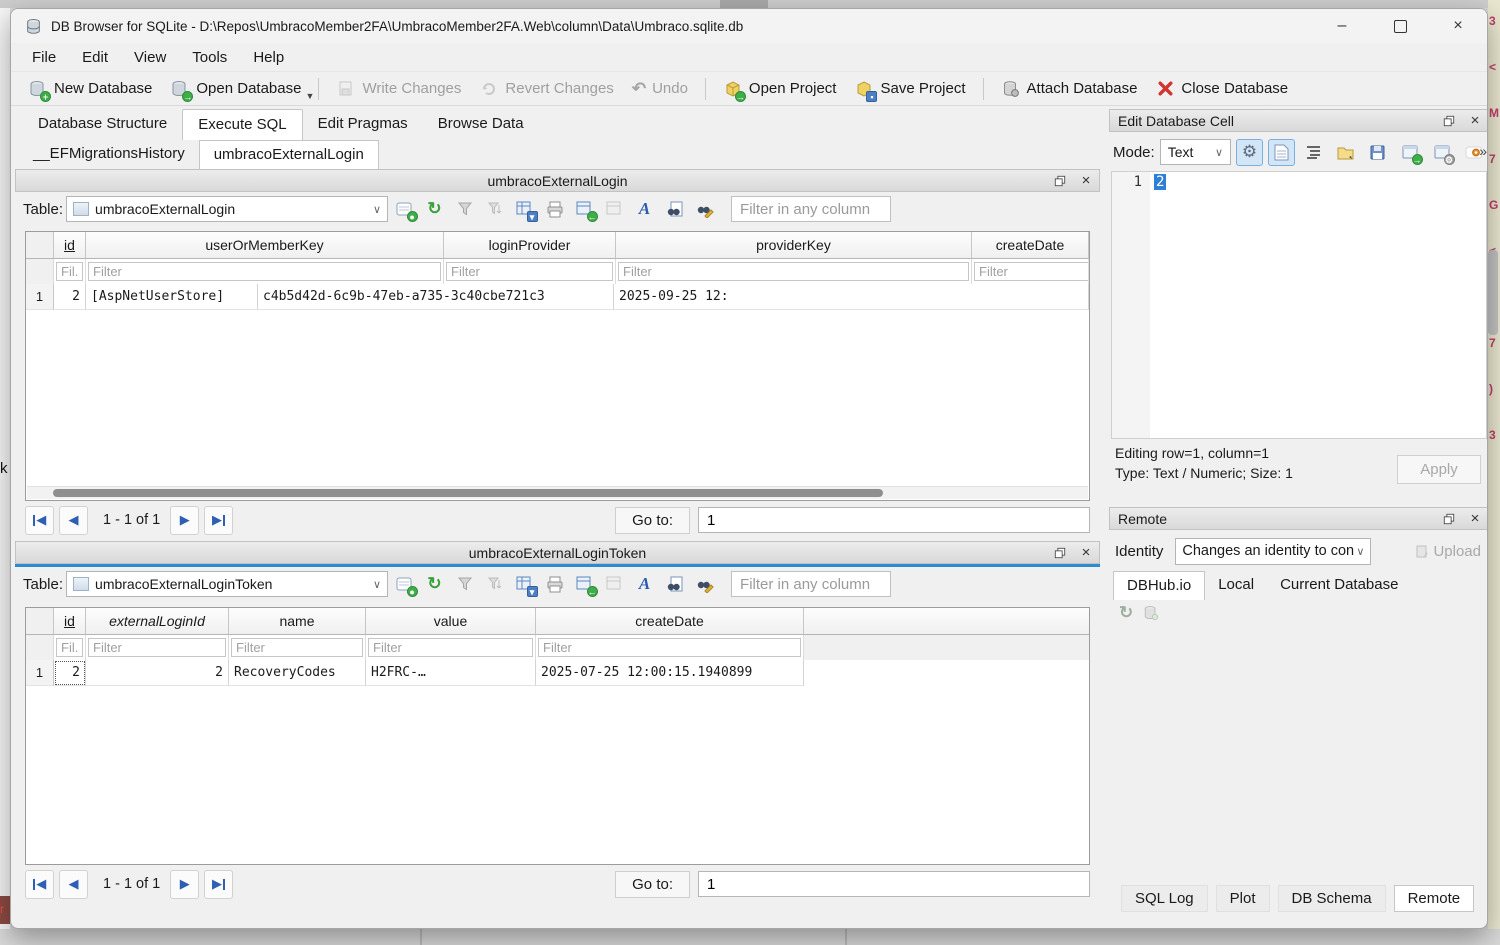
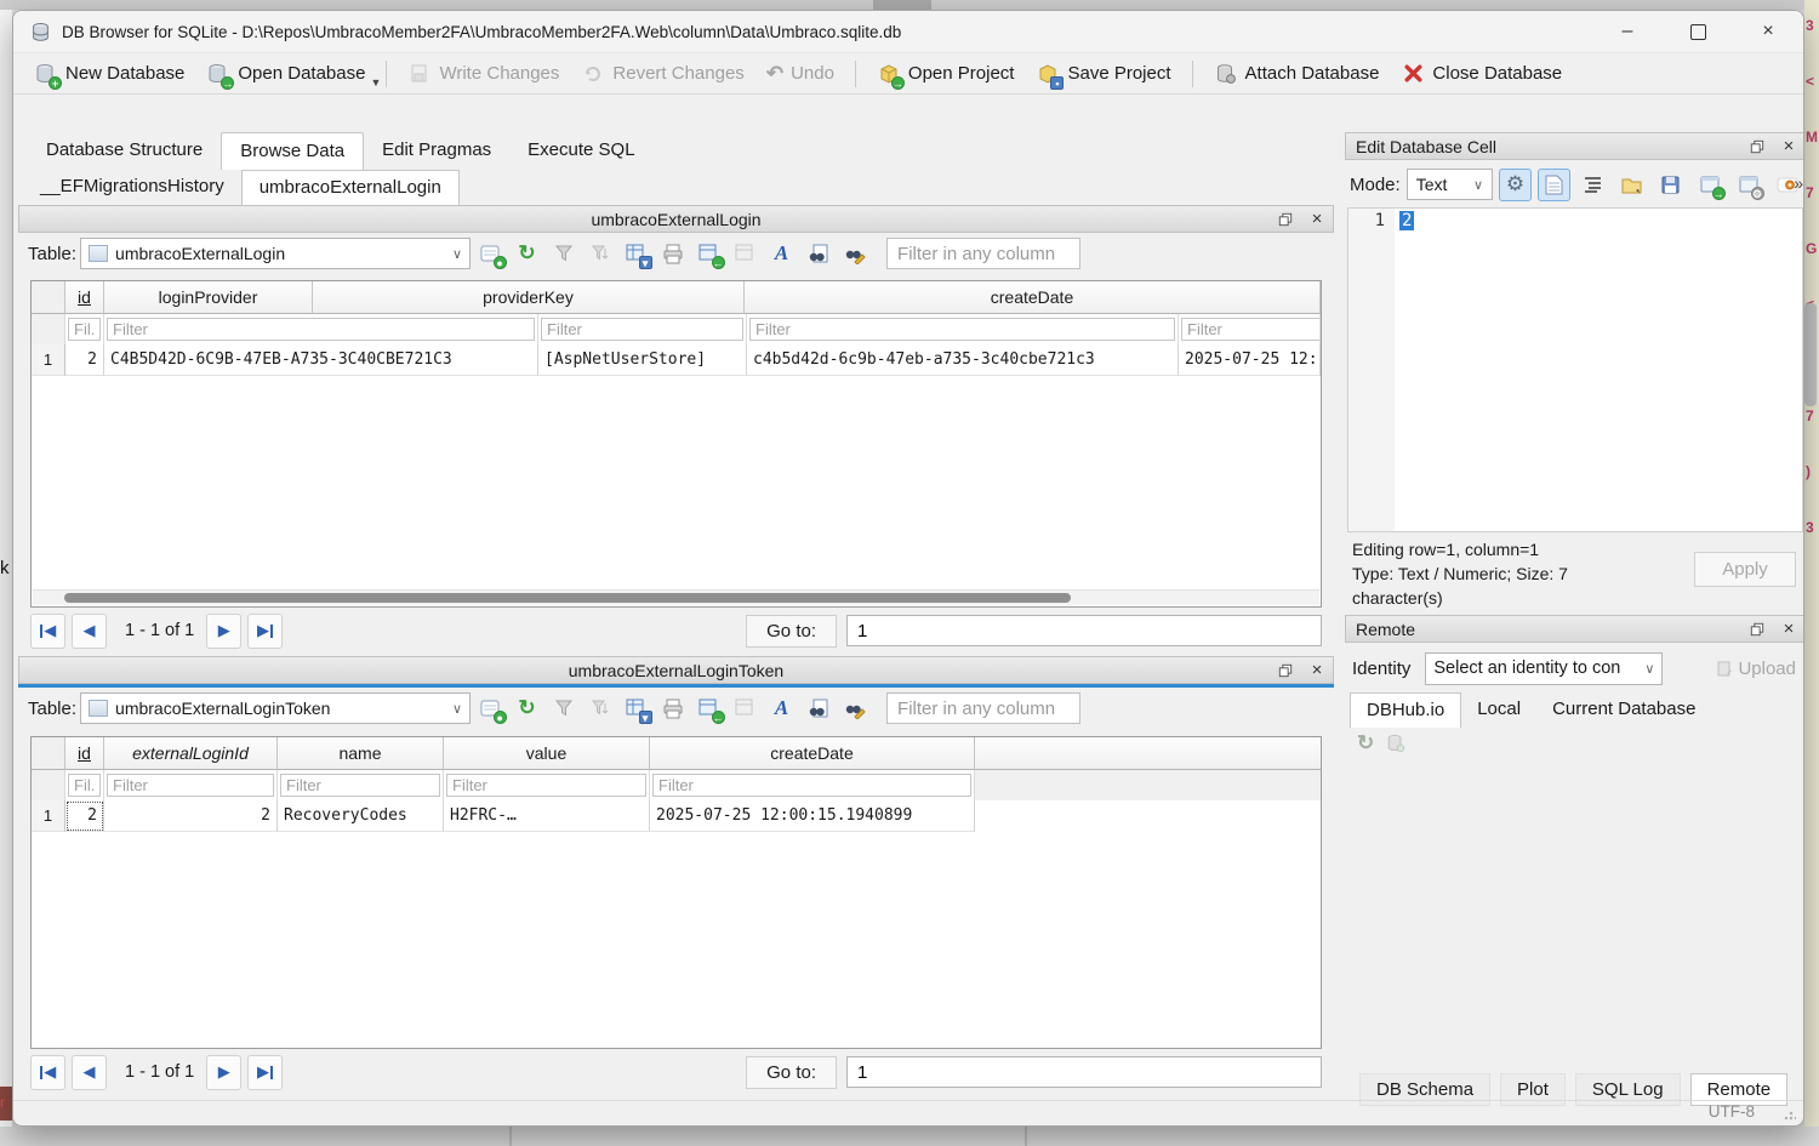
  k
  r
  3
  <
  M
  7
  G
  7
  )
  3
  DB Browser for SQLite - D:\Repos\UmbracoMember2FA\UmbracoMember2FA.Web\column\Data\Umbraco.sqlite.db
  –
  ×
- File
- Edit
- View
- Tools
- Help
  +
  New Database
  →
  Open Database
  ▼
  Write Changes
  Revert Changes
  ↶
  Undo
  →
  Open Project
  ▪
  Save Project
  Attach Database
  Close Database
  Database Structure
- Execute SQL
+ Browse Data
  Edit Pragmas
- Browse Data
+ Execute SQL
  __EFMigrationsHistory
  umbracoExternalLogin
  umbracoExternalLogin
  ×
  Table:
  umbracoExternalLogin
  ∨
  ●
  ↻
  ▾
  ←
  A
  Filter in any column
  id
- userOrMemberKey
  loginProvider
  providerKey
  createDate
  Filter
  Filter
  Filter
  Filter
  1
  2
+ C4B5D42D-6C9B-47EB-A735-3C40CBE721C3
  [AspNetUserStore]
  c4b5d42d-6c9b-47eb-a735-3c40cbe721c3
- 2025-09-25 12:
+ 2025-07-25 12:
  ◀
  ◀
  1 - 1 of 1
  ▶
  ▶
  Go to:
  1
  umbracoExternalLoginToken
  ×
  Table:
  umbracoExternalLoginToken
  ∨
  ●
  ↻
  ▾
  ←
  A
  Filter in any column
  id
  externalLoginId
  name
  value
  createDate
  Filter
  Filter
  Filter
  Filter
  1
  2
  2
  RecoveryCodes
  H2FRC-…
  2025-07-25 12:00:15.1940899
  ◀
  ◀
  1 - 1 of 1
  ▶
  ▶
  Go to:
  1
  Edit Database Cell
  ×
  Mode:
  Text
  ∨
  ⚙
  →
  ⚙
  »
  1
  2
  Editing row=1, column=1
- Type: Text / Numeric; Size: 1
+ Type: Text / Numeric; Size: 7
+ character(s)
  Apply
  Remote
  ×
  Identity
- Changes an identity to con
+ Select an identity to con
  ∨
  Upload
  DBHub.io
  Local
  Current Database
  ↻
- SQL Log
+ DB Schema
  Plot
- DB Schema
+ SQL Log
  Remote
+ UTF-8
